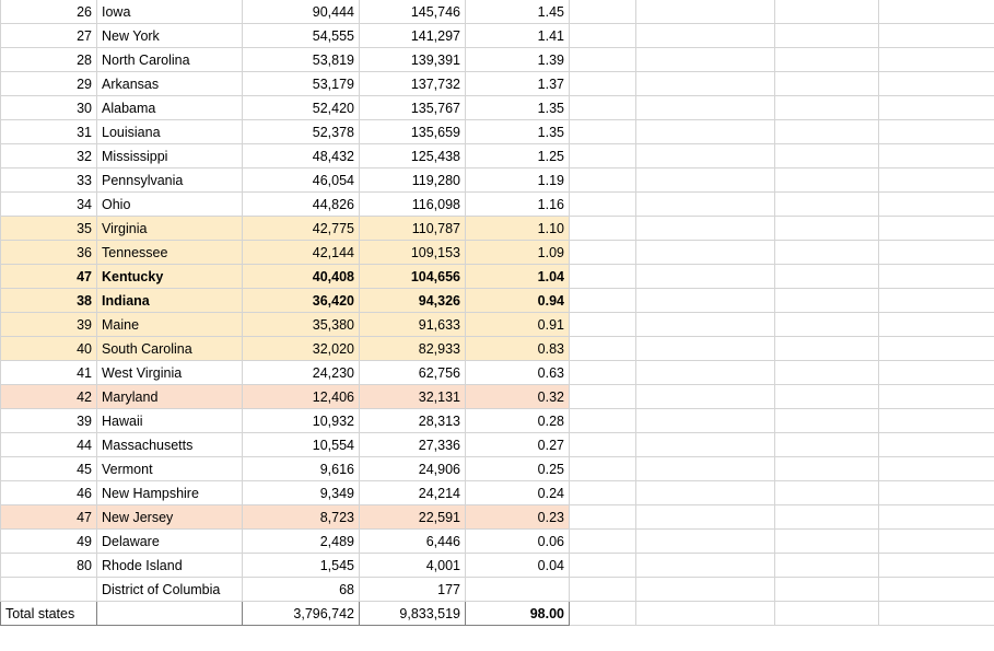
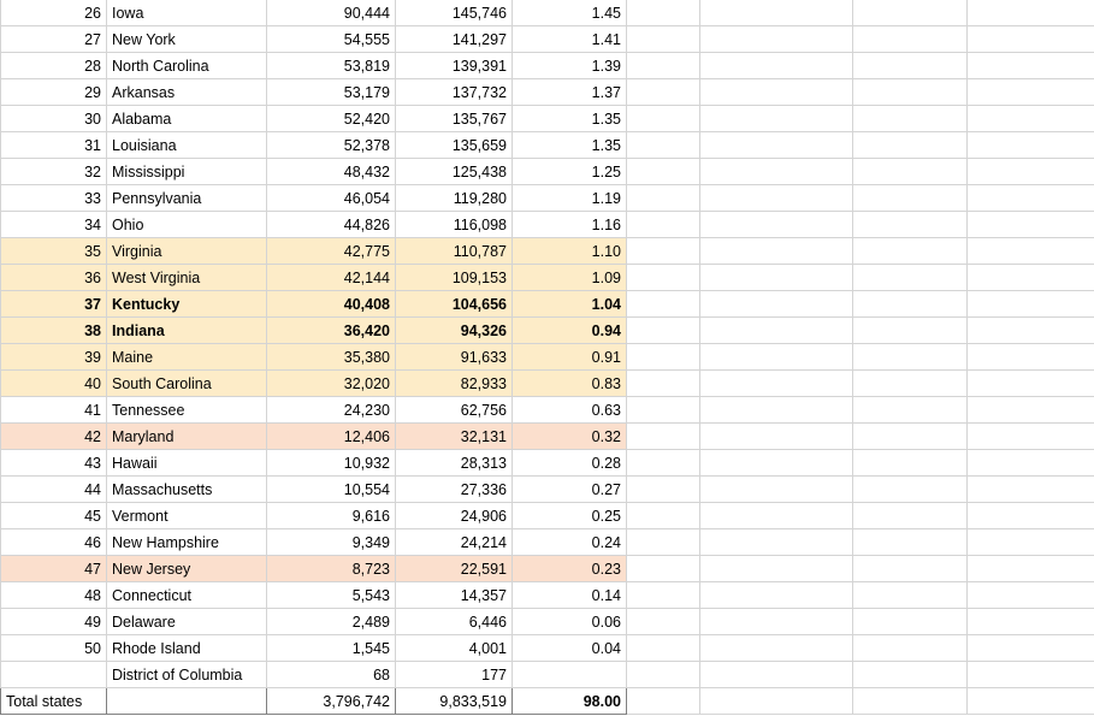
  26	Iowa	90,444	145,746	1.45
  27	New York	54,555	141,297	1.41
  28	North Carolina	53,819	139,391	1.39
  29	Arkansas	53,179	137,732	1.37
  30	Alabama	52,420	135,767	1.35
  31	Louisiana	52,378	135,659	1.35
  32	Mississippi	48,432	125,438	1.25
  33	Pennsylvania	46,054	119,280	1.19
  34	Ohio	44,826	116,098	1.16
  35	Virginia	42,775	110,787	1.10
- 36	Tennessee	42,144	109,153	1.09
+ 36	West Virginia	42,144	109,153	1.09
- 47	Kentucky	40,408	104,656	1.04
+ 37	Kentucky	40,408	104,656	1.04
  38	Indiana	36,420	94,326	0.94
  39	Maine	35,380	91,633	0.91
  40	South Carolina	32,020	82,933	0.83
- 41	West Virginia	24,230	62,756	0.63
+ 41	Tennessee	24,230	62,756	0.63
  42	Maryland	12,406	32,131	0.32
- 39	Hawaii	10,932	28,313	0.28
+ 43	Hawaii	10,932	28,313	0.28
  44	Massachusetts	10,554	27,336	0.27
  45	Vermont	9,616	24,906	0.25
  46	New Hampshire	9,349	24,214	0.24
  47	New Jersey	8,723	22,591	0.23
+ 48	Connecticut	5,543	14,357	0.14
  49	Delaware	2,489	6,446	0.06
- 80	Rhode Island	1,545	4,001	0.04
+ 50	Rhode Island	1,545	4,001	0.04
  	District of Columbia	68	177
  Total states		3,796,742	9,833,519	98.00
